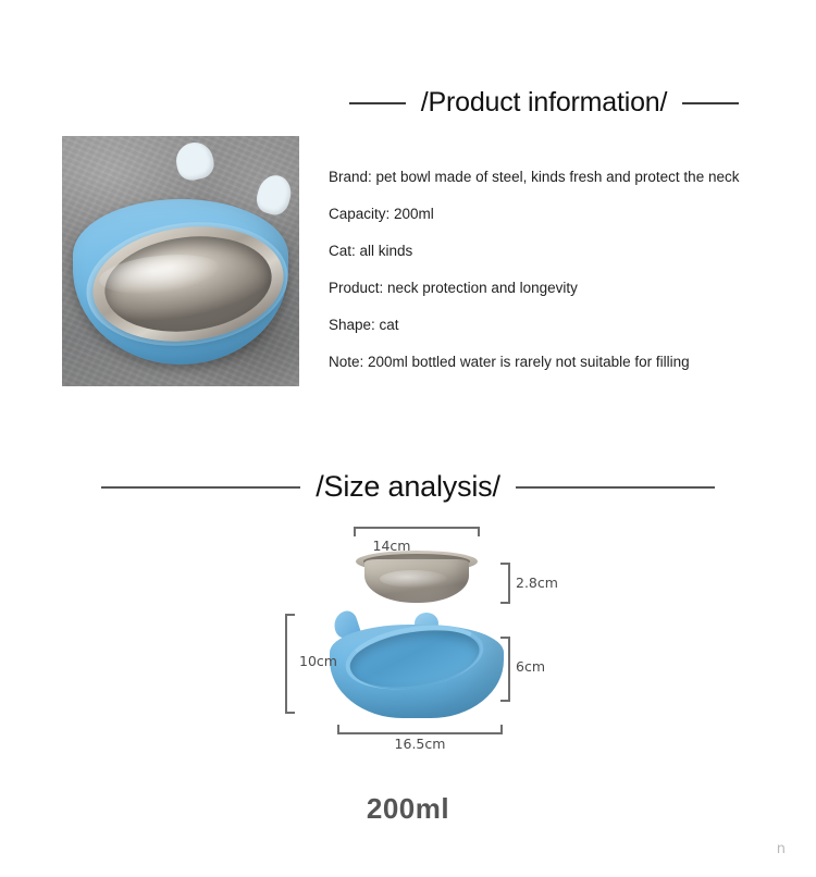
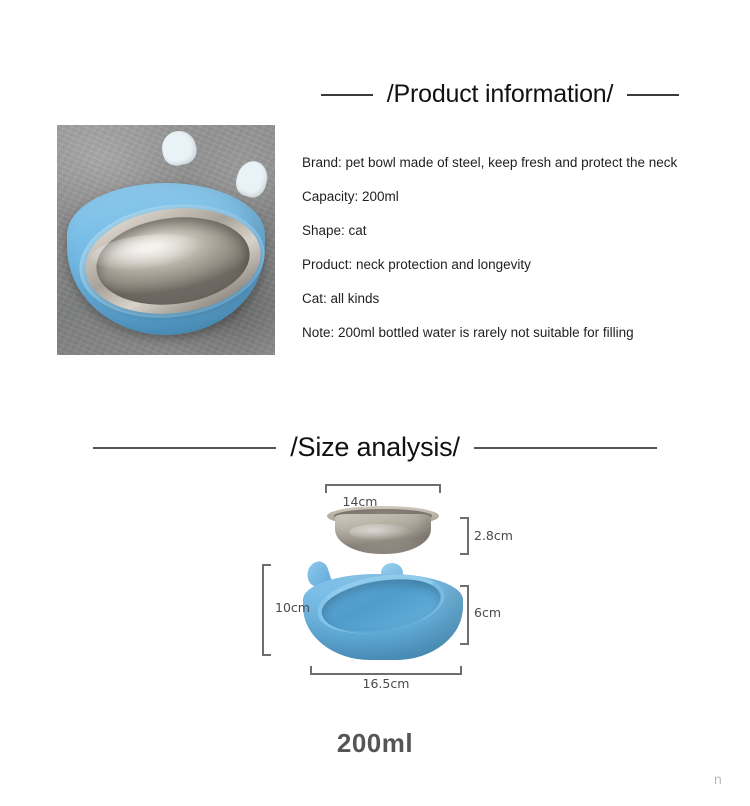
  /Product information/
- Brand: pet bowl made of steel, kinds fresh and protect the neck
+ Brand: pet bowl made of steel, keep fresh and protect the neck
  Capacity: 200ml
- Cat: all kinds
+ Shape: cat
  Product: neck protection and longevity
- Shape: cat
+ Cat: all kinds
  Note: 200ml bottled water is rarely not suitable for filling
  /Size analysis/
  14cm
  2.8cm
  6cm
  10cm
  16.5cm
  200ml
  n
